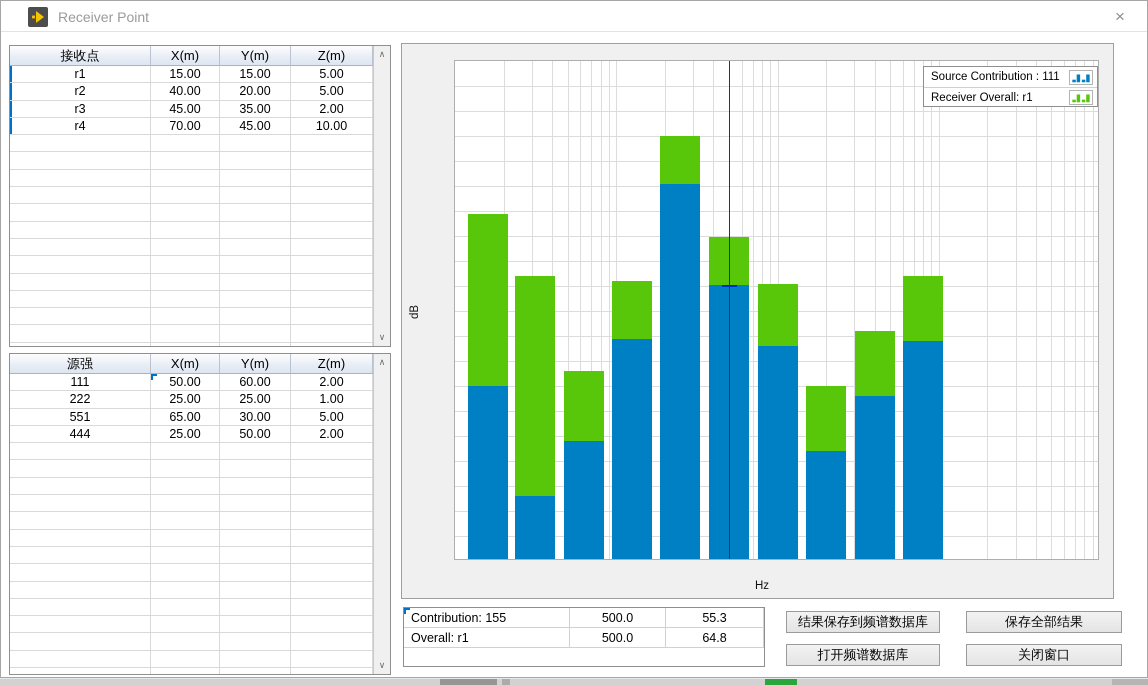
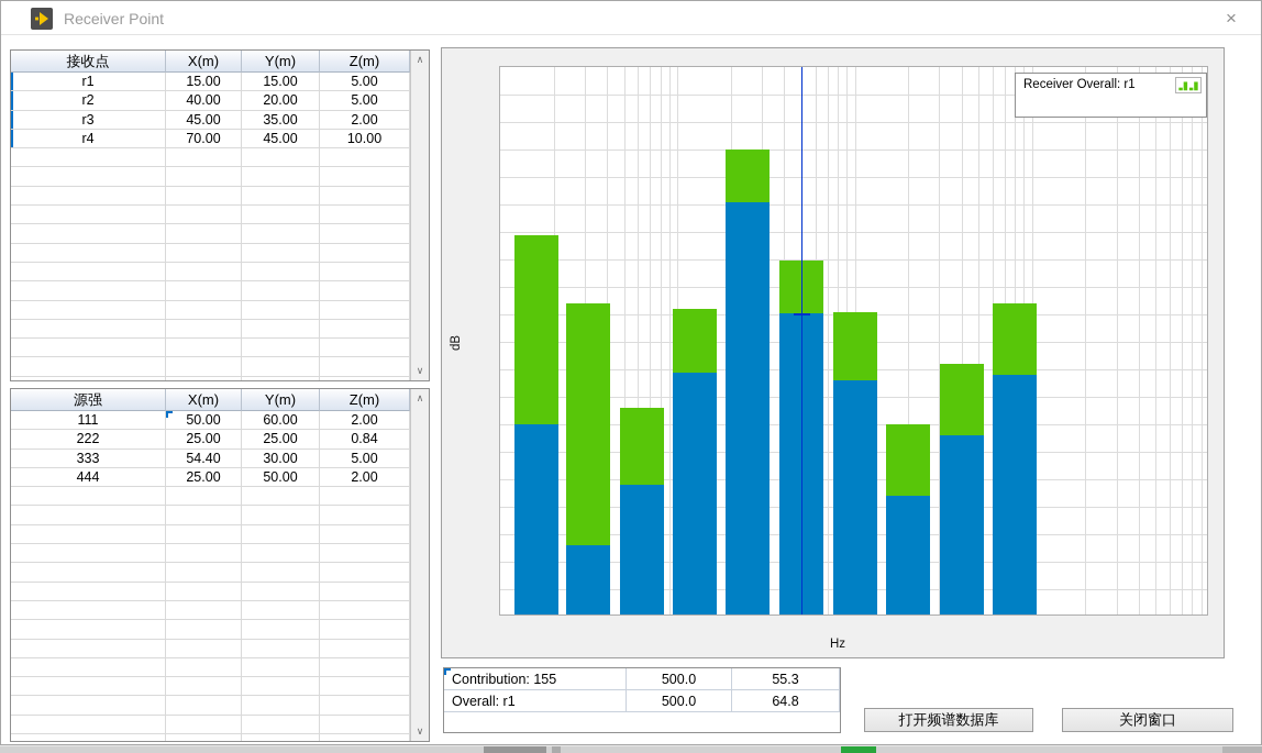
  Receiver Point
  ×
  接收点
  X(m)
  Y(m)
  Z(m)
  r1
  15.00
  15.00
  5.00
  r2
  40.00
  20.00
  5.00
  r3
  45.00
  35.00
  2.00
  r4
  70.00
  45.00
  10.00
  ∧
  ∨
  源强
  X(m)
  Y(m)
  Z(m)
  111
  50.00
  60.00
  2.00
  222
  25.00
  25.00
- 1.00
+ 0.84
- 551
+ 333
- 65.00
+ 54.40
  30.00
  5.00
  444
  25.00
  50.00
  2.00
  ∧
  ∨
  Hz
- Source Contribution : 111
  Receiver Overall: r1
  Contribution: 155
  500.0
  55.3
  Overall: r1
  500.0
  64.8
- 结果保存到频谱数据库
- 保存全部结果
  打开频谱数据库
  关闭窗口
